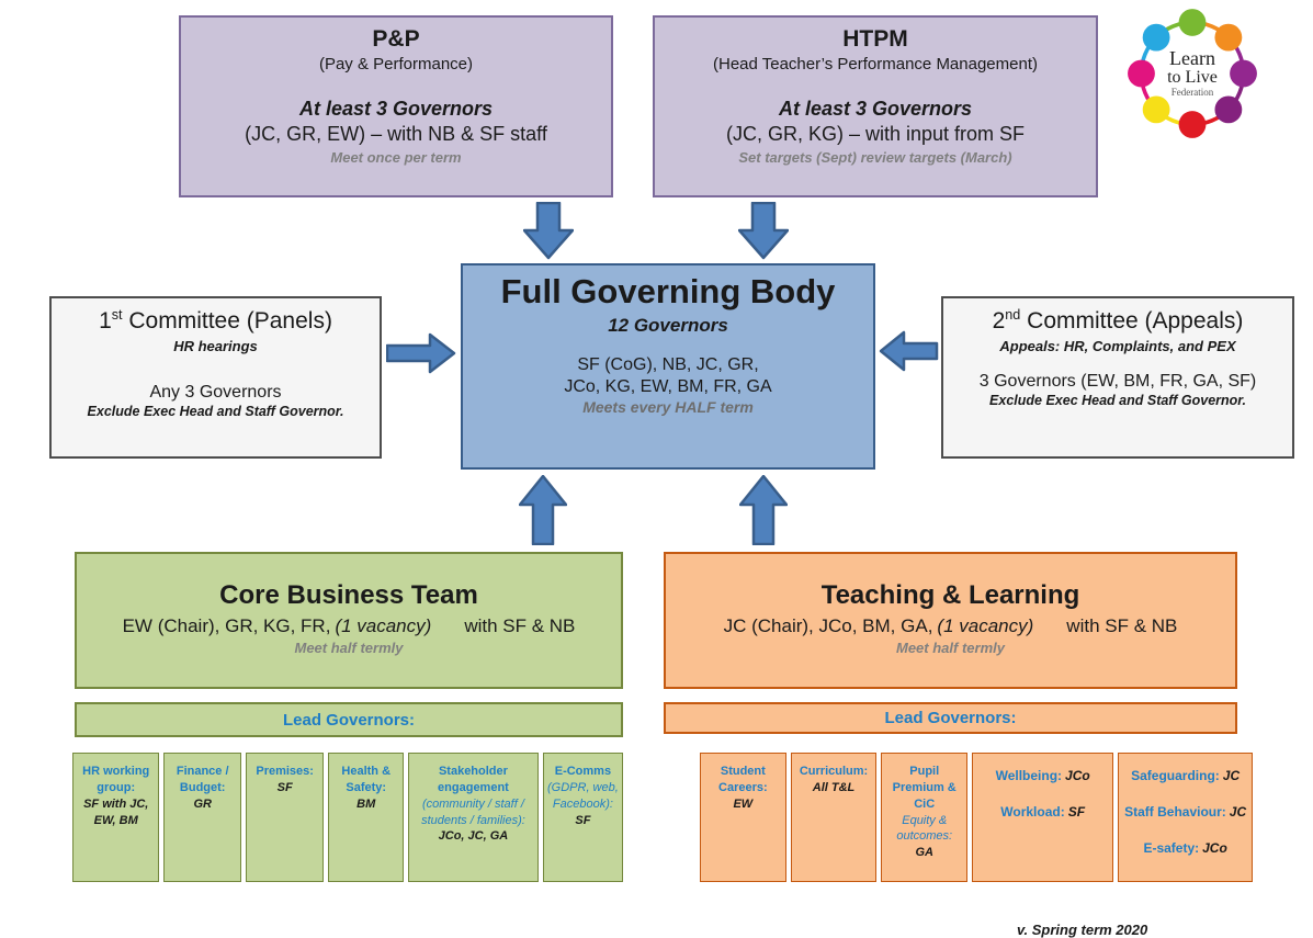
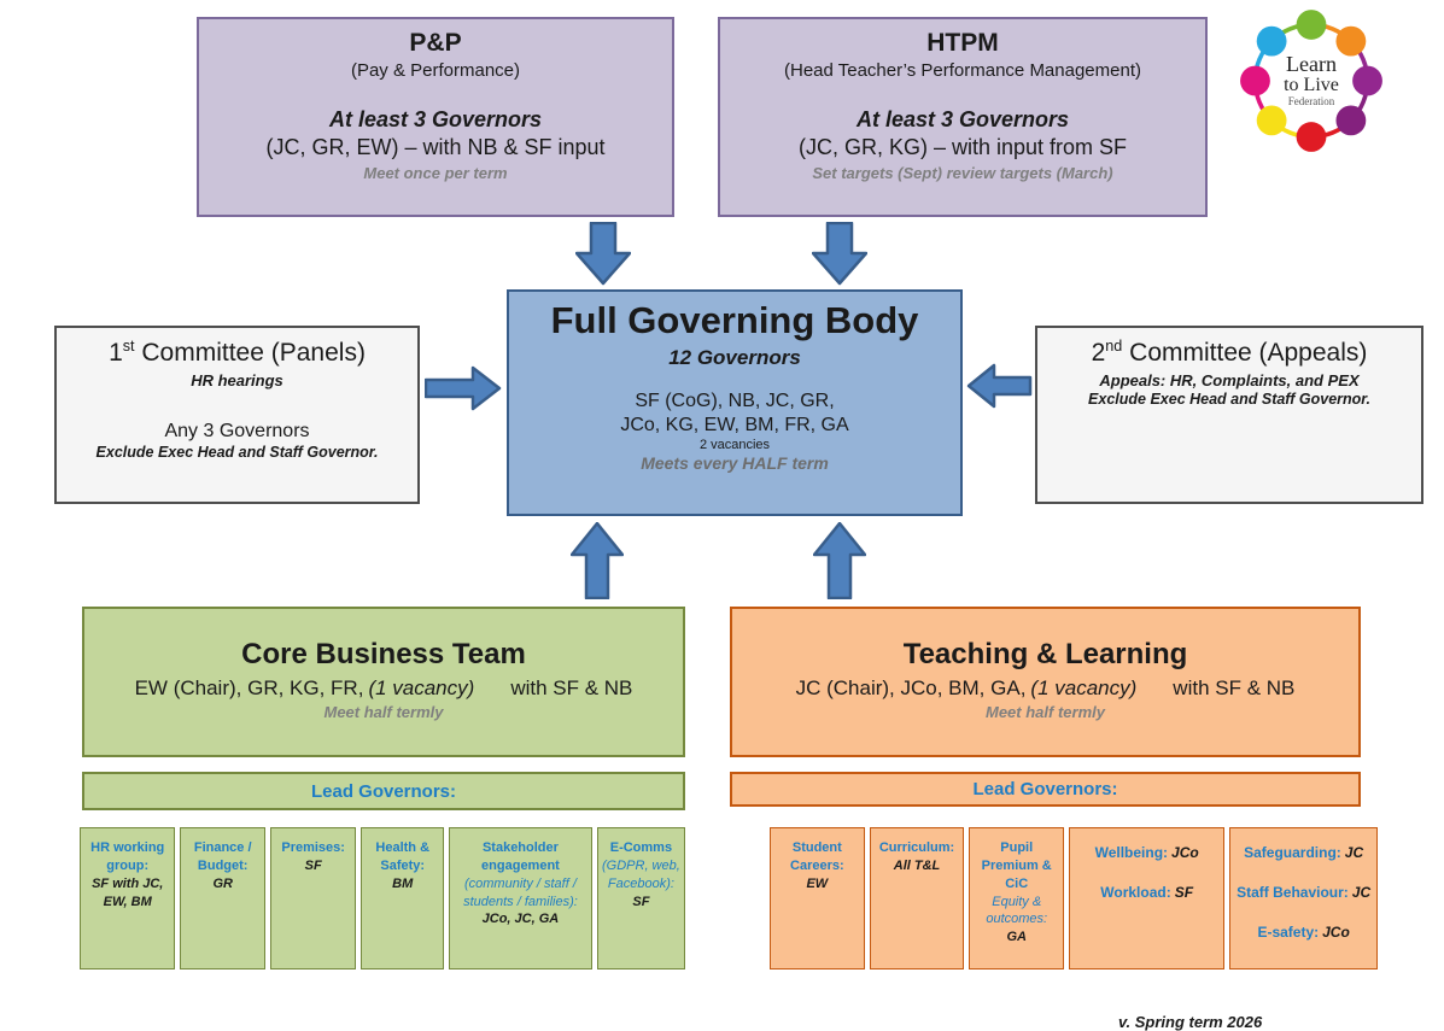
  P&P
  (Pay & Performance)
  At least 3 Governors
- (JC, GR, EW) – with NB & SF staff
+ (JC, GR, EW) – with NB & SF input
  Meet once per term
  HTPM
  (Head Teacher’s Performance Management)
  At least 3 Governors
  (JC, GR, KG) – with input from SF
  Set targets (Sept) review targets (March)
  Learn
  to Live
  Federation
  1st Committee (Panels)
  HR hearings
  Any 3 Governors
  Exclude Exec Head and Staff Governor.
  Full Governing Body
  12 Governors
  SF (CoG), NB, JC, GR,
  JCo, KG, EW, BM, FR, GA
+ 2 vacancies
  Meets every HALF term
  2nd Committee (Appeals)
  Appeals: HR, Complaints, and PEX
- 3 Governors (EW, BM, FR, GA, SF)
  Exclude Exec Head and Staff Governor.
  Core Business Team
  EW (Chair), GR, KG, FR, (1 vacancy) with SF & NB
  Meet half termly
  Teaching & Learning
  JC (Chair), JCo, BM, GA, (1 vacancy) with SF & NB
  Meet half termly
  Lead Governors:
  Lead Governors:
  HR working group:
  SF with JC, EW, BM
  Finance / Budget:
  GR
  Premises:
  SF
  Health & Safety:
  BM
  Stakeholder engagement
  (community / staff / students / families):
  JCo, JC, GA
  E-Comms
  (GDPR, web, Facebook):
  SF
  Student Careers:
  EW
  Curriculum:
  All T&L
  Pupil Premium & CiC
  Equity & outcomes:
  GA
  Wellbeing: JCo
  Workload: SF
  Safeguarding: JC
  Staff Behaviour: JC
  E-safety: JCo
- v. Spring term 2020
+ v. Spring term 2026
